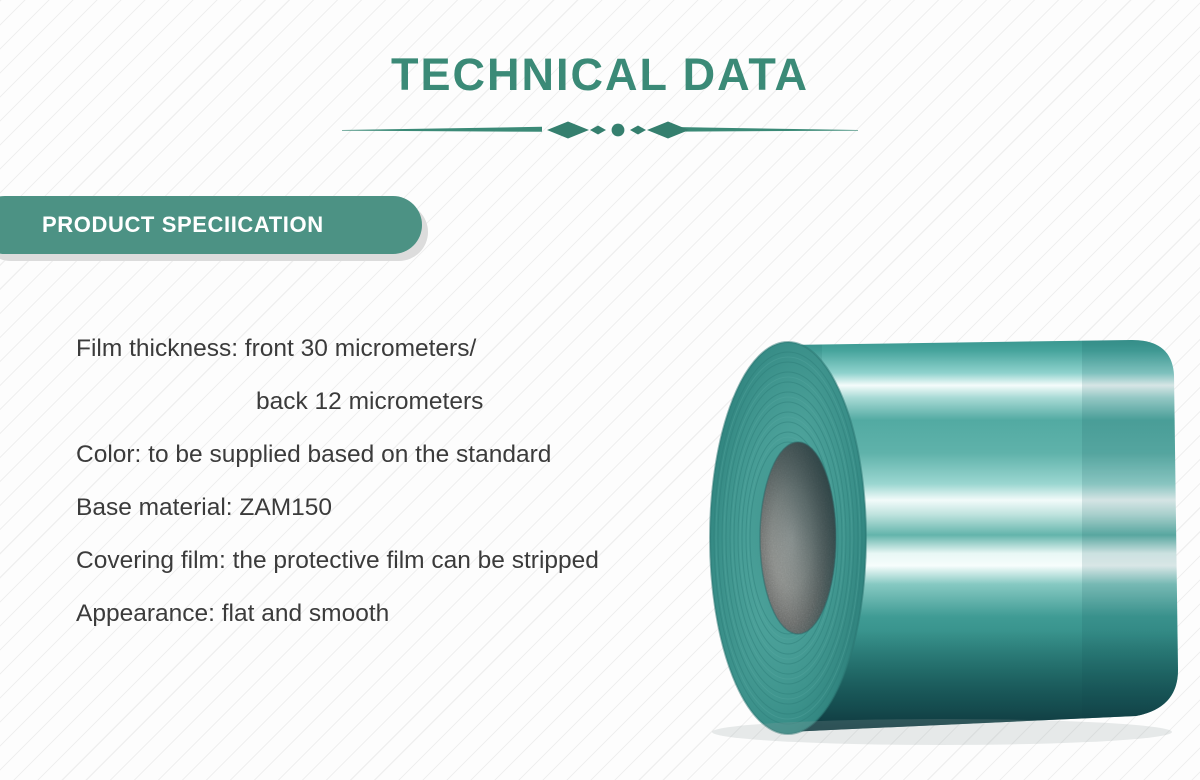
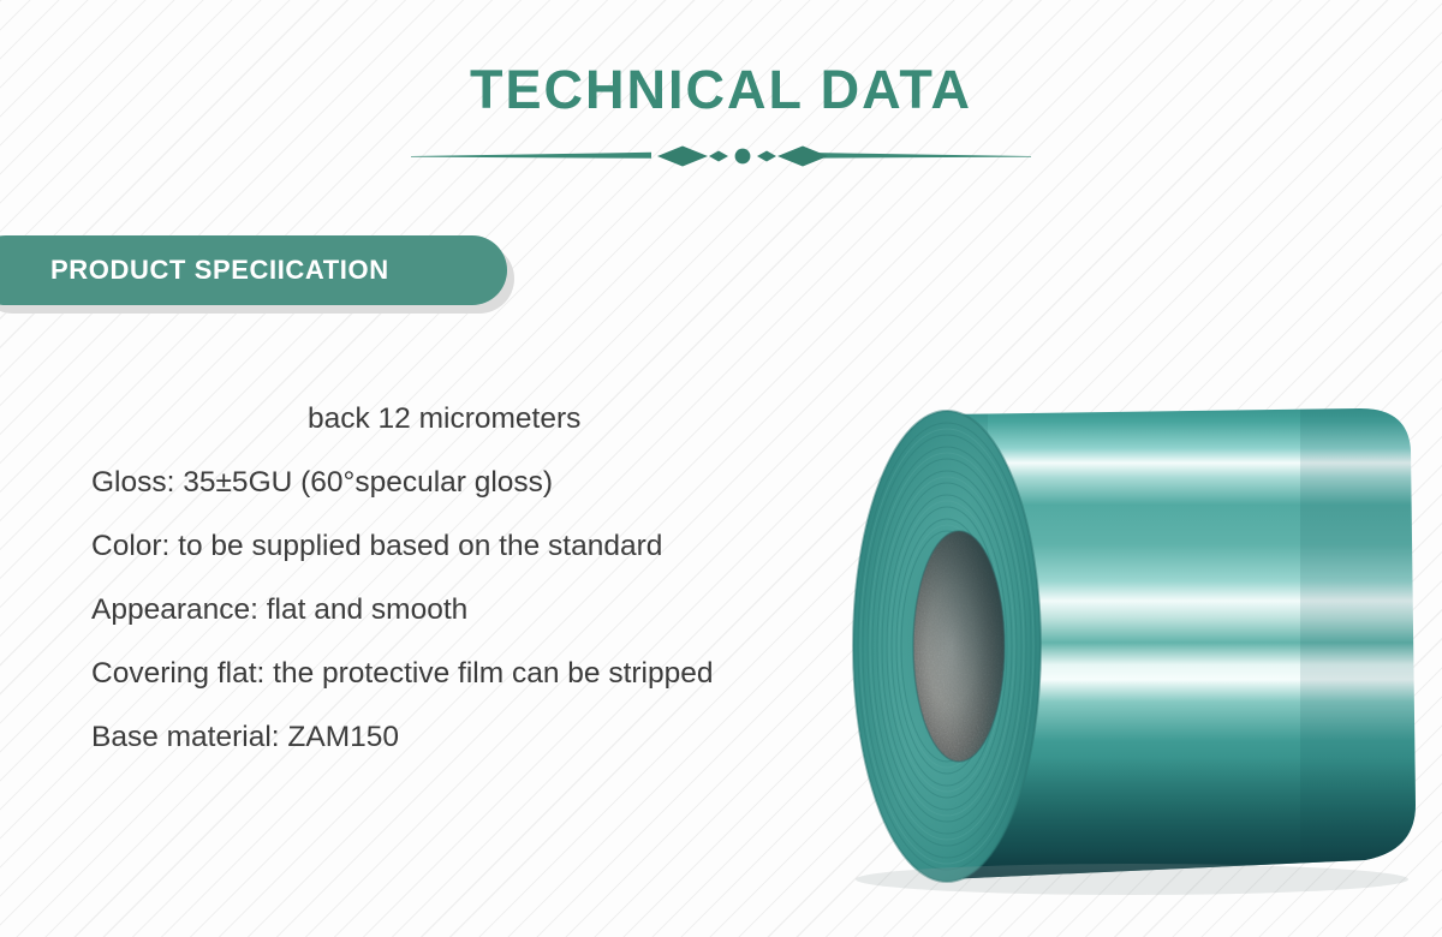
  TECHNICAL DATA
  PRODUCT SPECIICATION
- Film thickness: front 30 micrometers/
  back 12 micrometers
+ Gloss: 35±5GU (60°specular gloss)
  Color: to be supplied based on the standard
- Base material: ZAM150
+ Appearance: flat and smooth
- Covering film: the protective film can be stripped
+ Covering flat: the protective film can be stripped
- Appearance: flat and smooth
+ Base material: ZAM150
